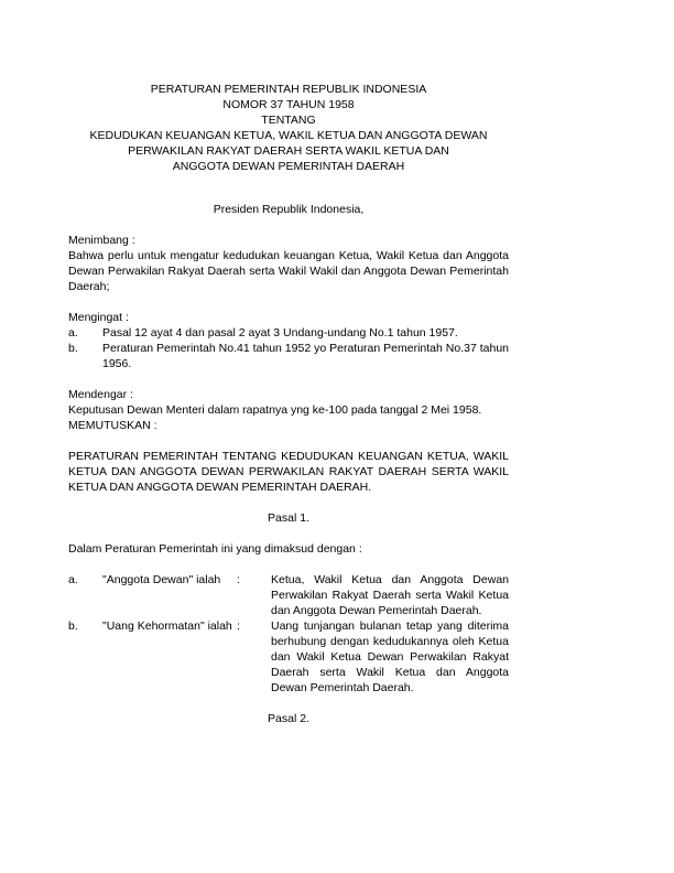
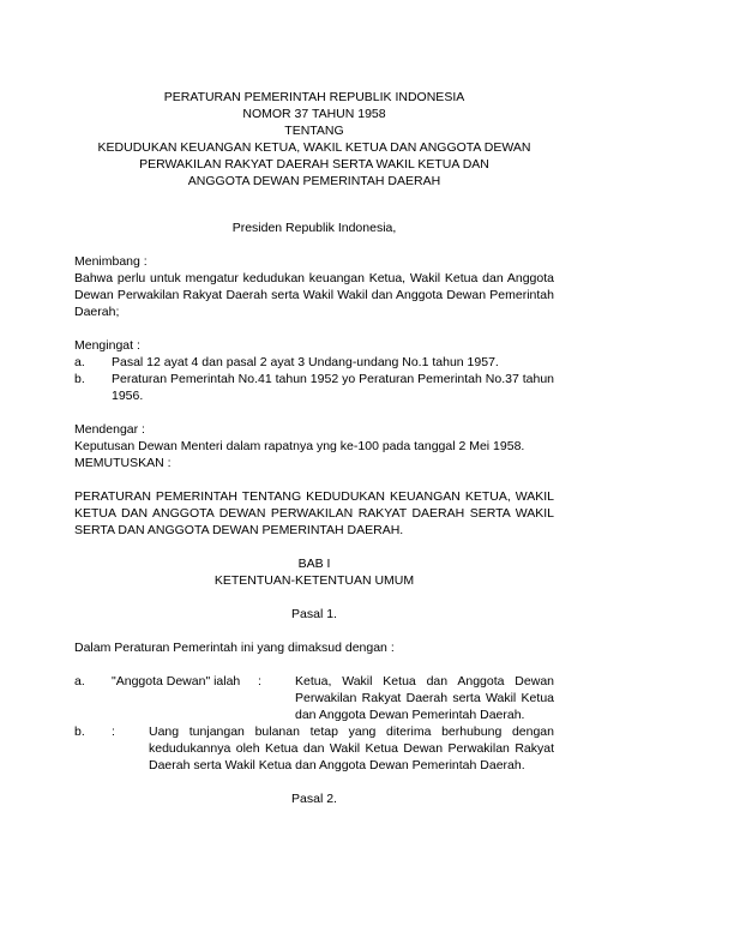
  PERATURAN PEMERINTAH REPUBLIK INDONESIA
  NOMOR 37 TAHUN 1958
  TENTANG
  KEDUDUKAN KEUANGAN KETUA, WAKIL KETUA DAN ANGGOTA DEWAN
  PERWAKILAN RAKYAT DAERAH SERTA WAKIL KETUA DAN
  ANGGOTA DEWAN PEMERINTAH DAERAH
  Presiden Republik Indonesia,
  Menimbang :
  Bahwa perlu untuk mengatur kedudukan keuangan Ketua, Wakil Ketua dan Anggota Dewan Perwakilan Rakyat Daerah serta Wakil Wakil dan Anggota Dewan Pemerintah Daerah;
  Mengingat :
  a.
  Pasal 12 ayat 4 dan pasal 2 ayat 3 Undang-undang No.1 tahun 1957.
  b.
  Peraturan Pemerintah No.41 tahun 1952 yo Peraturan Pemerintah No.37 tahun 1956.
  Mendengar :
  Keputusan Dewan Menteri dalam rapatnya yng ke-100 pada tanggal 2 Mei 1958.
  MEMUTUSKAN :
- PERATURAN PEMERINTAH TENTANG KEDUDUKAN KEUANGAN KETUA, WAKIL KETUA DAN ANGGOTA DEWAN PERWAKILAN RAKYAT DAERAH SERTA WAKIL KETUA DAN ANGGOTA DEWAN PEMERINTAH DAERAH.
+ PERATURAN PEMERINTAH TENTANG KEDUDUKAN KEUANGAN KETUA, WAKIL KETUA DAN ANGGOTA DEWAN PERWAKILAN RAKYAT DAERAH SERTA WAKIL SERTA DAN ANGGOTA DEWAN PEMERINTAH DAERAH.
+ BAB I
+ KETENTUAN-KETENTUAN UMUM
  Pasal 1.
  Dalam Peraturan Pemerintah ini yang dimaksud dengan :
  a.
  "Anggota Dewan" ialah
  :
  Ketua, Wakil Ketua dan Anggota Dewan Perwakilan Rakyat Daerah serta Wakil Ketua dan Anggota Dewan Pemerintah Daerah.
  b.
- "Uang Kehormatan" ialah
  :
  Uang tunjangan bulanan tetap yang diterima berhubung dengan kedudukannya oleh Ketua dan Wakil Ketua Dewan Perwakilan Rakyat Daerah serta Wakil Ketua dan Anggota Dewan Pemerintah Daerah.
  Pasal 2.
